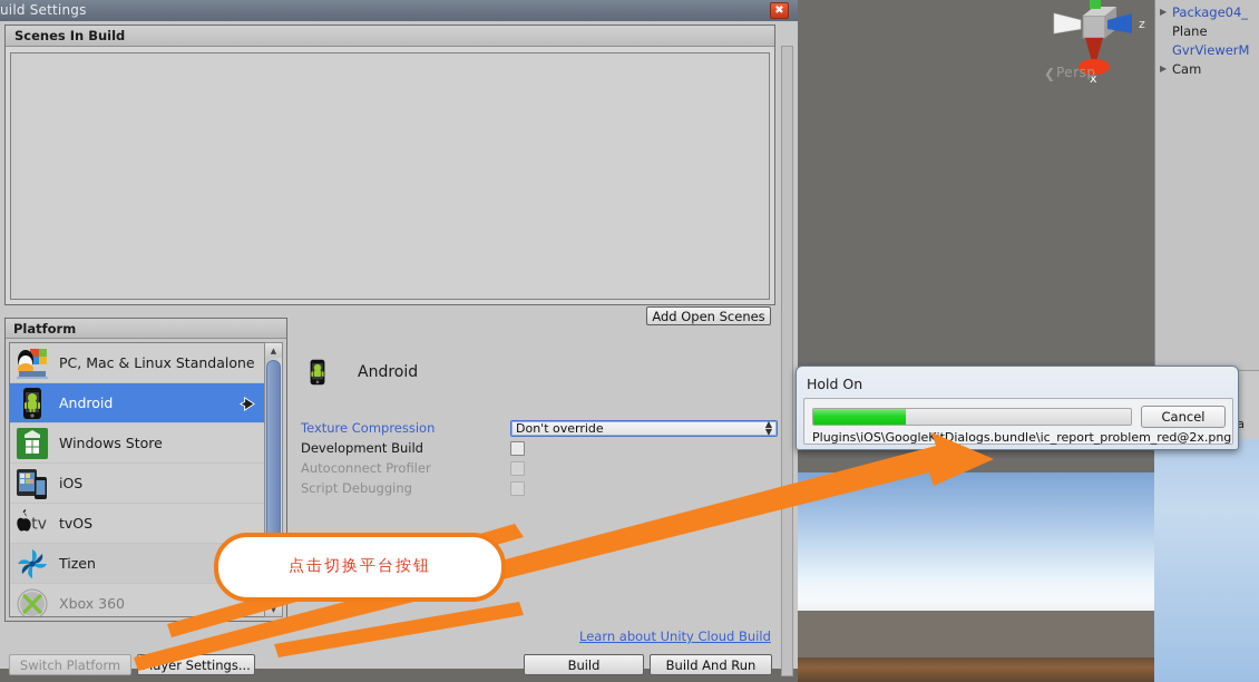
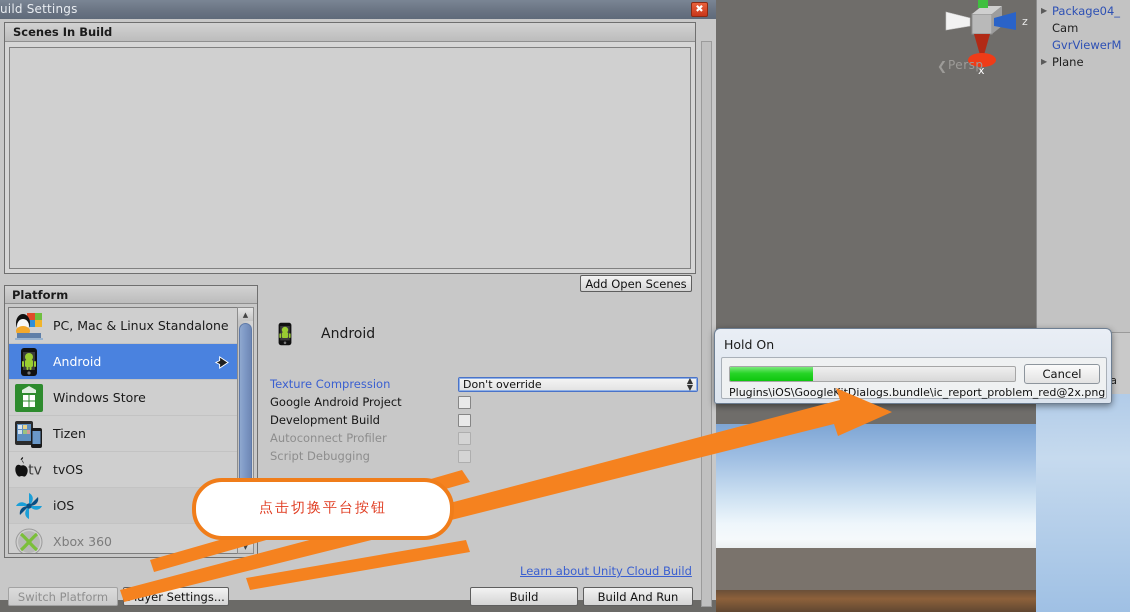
  z
  x
  ❮
  Persp
  ▶
  Package04_
- Plane
+ Cam
  GvrViewerM
  ▶
- Cam
+ Plane
  uild Settings
  ✖
  Scenes In Build
  Add Open Scenes
  Platform
  PC, Mac & Linux Standalone
  Android
  Windows Store
- iOS
+ Tizen
  tv
  tvOS
- Tizen
+ iOS
  Xbox 360
  ▲
  ▼
  Android
  Texture Compression
  Don't override
  ▲
  ▼
+ Google Android Project
  Development Build
  Autoconnect Profiler
  Script Debugging
  Learn about Unity Cloud Build
  Switch Platform
  yer Settings...
  Build
  Build And Run
  Hold On
  Cancel
  Plugins\iOS\GoogleKDialogs.bundle\ic_report_problem_red@2x.png
  点击切换平台按钮
